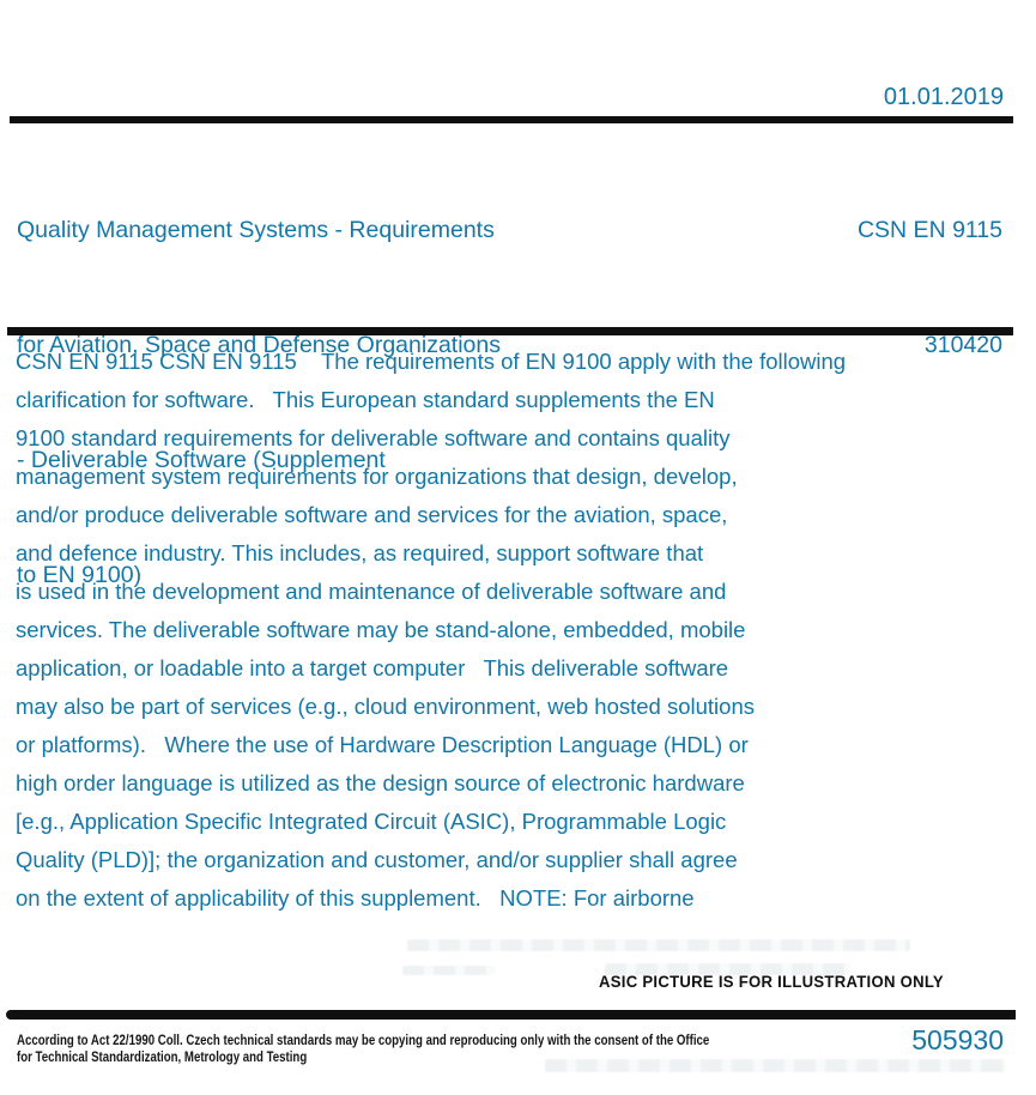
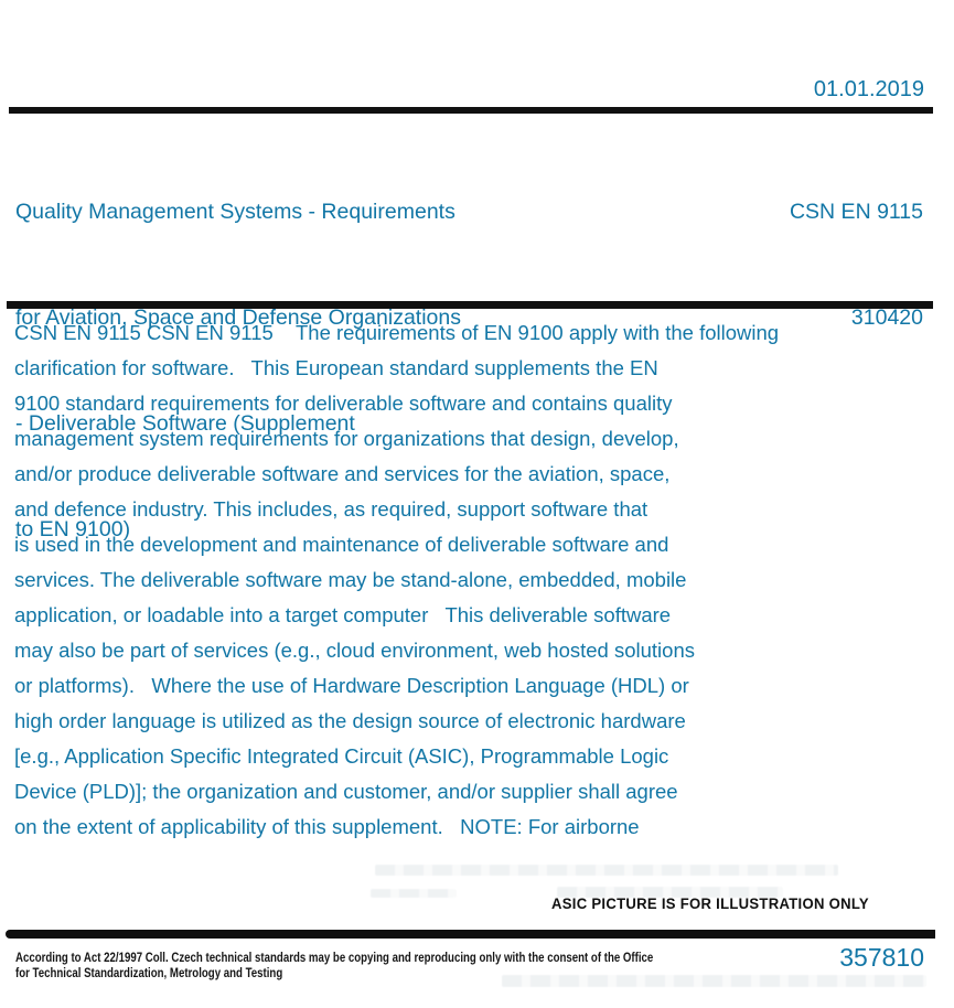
  01.01.2019
  Quality Management Systems - Requirements
  for Aviation, Space and Defense Organizations
  - Deliverable Software (Supplement
  to EN 9100)
  CSN EN 9115
  310420
  CSN EN 9115 CSN EN 9115 The requirements of EN 9100 apply with the following
  clarification for software. This European standard supplements the EN
  9100 standard requirements for deliverable software and contains quality
  management system requirements for organizations that design, develop,
  and/or produce deliverable software and services for the aviation, space,
  and defence industry. This includes, as required, support software that
  is used in the development and maintenance of deliverable software and
  services. The deliverable software may be stand-alone, embedded, mobile
  application, or loadable into a target computer This deliverable software
  may also be part of services (e.g., cloud environment, web hosted solutions
  or platforms). Where the use of Hardware Description Language (HDL) or
  high order language is utilized as the design source of electronic hardware
  [e.g., Application Specific Integrated Circuit (ASIC), Programmable Logic
- Quality (PLD)]; the organization and customer, and/or supplier shall agree
+ Device (PLD)]; the organization and customer, and/or supplier shall agree
  on the extent of applicability of this supplement. NOTE: For airborne
  ASIC PICTURE IS FOR ILLUSTRATION ONLY
- According to Act 22/1990 Coll. Czech technical standards may be copying and reproducing only with the consent of the Office
+ According to Act 22/1997 Coll. Czech technical standards may be copying and reproducing only with the consent of the Office
  for Technical Standardization, Metrology and Testing
- 505930
+ 357810
